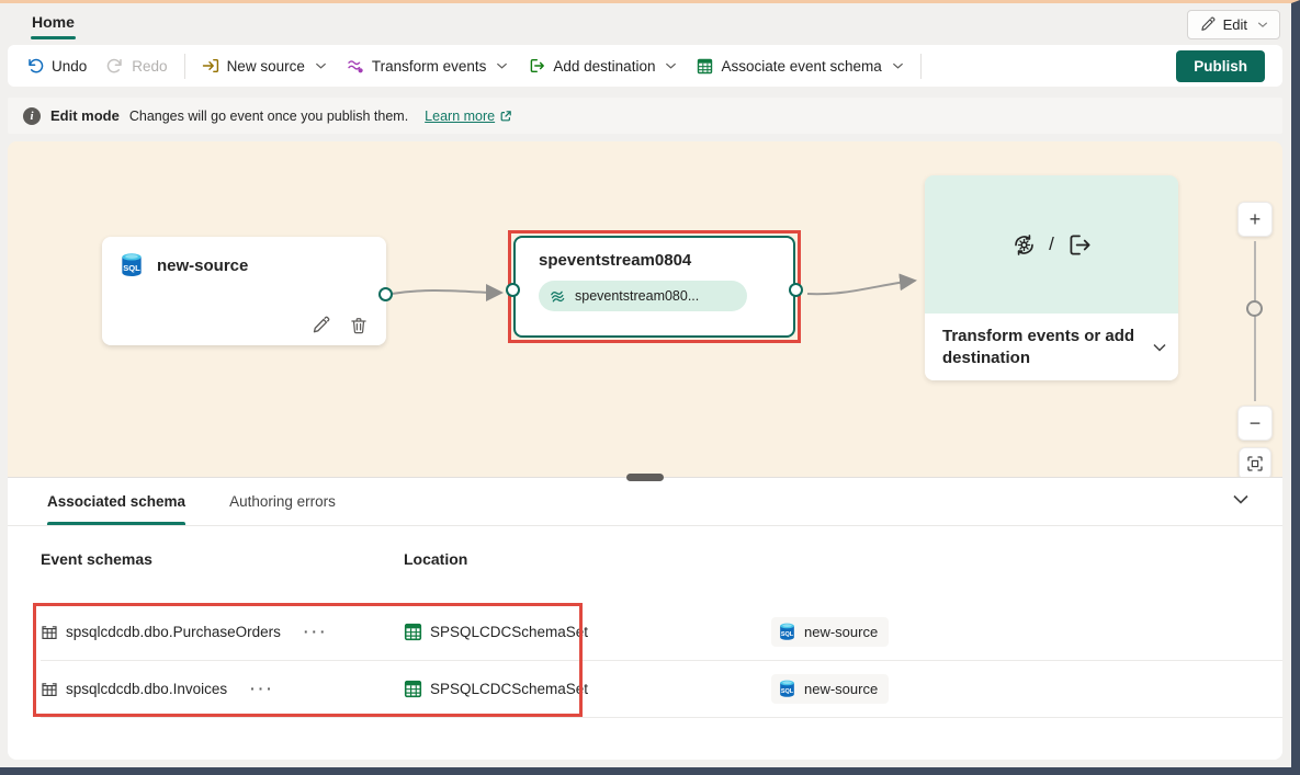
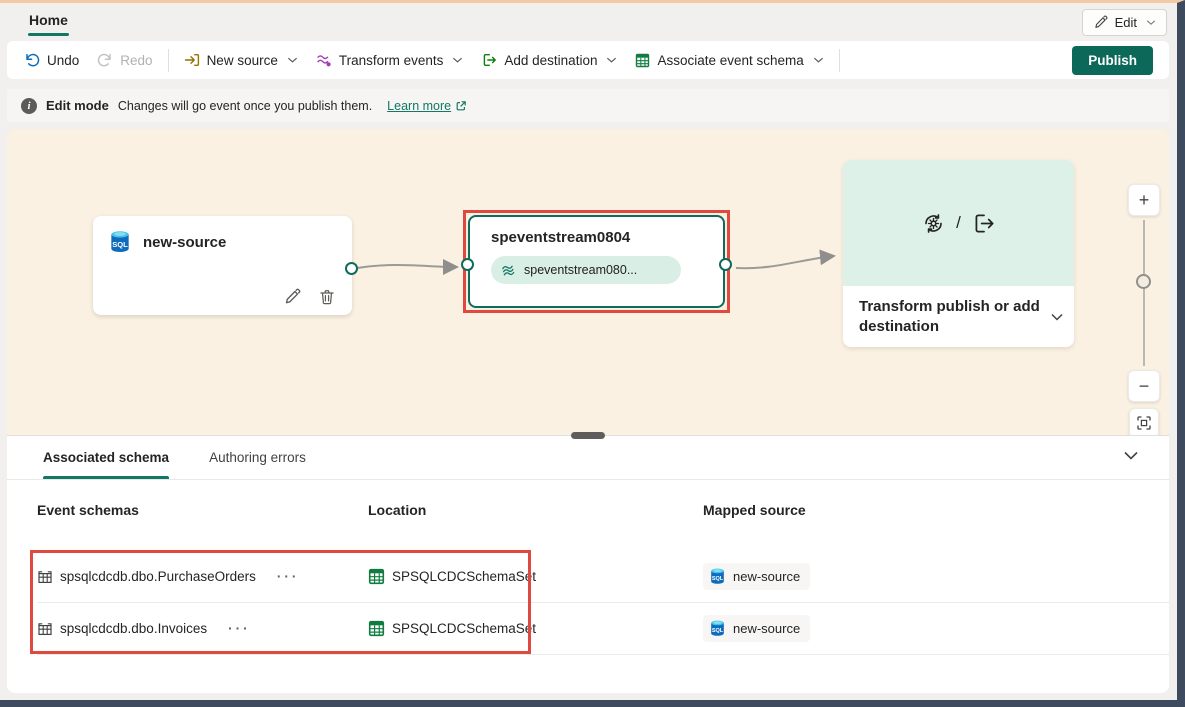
  Home
  Edit
  Undo
  Redo
  New source
  Transform events
  Add destination
  Associate event schema
  Publish
  i
  Edit mode
  Changes will go event once you publish them.
  Learn more
  SQL
  new-source
  speventstream0804
  speventstream080...
  /
- Transform events or add destination
+ Transform publish or add destination
  +
  −
  Associated schema
  Authoring errors
  Event schemas
  Location
+ Mapped source
  spsqlcdcdb.dbo.PurchaseOrders
  ···
  SPSQLCDCSchemaSet
  new-source
  spsqlcdcdb.dbo.Invoices
  ···
  SPSQLCDCSchemaSet
  new-source
